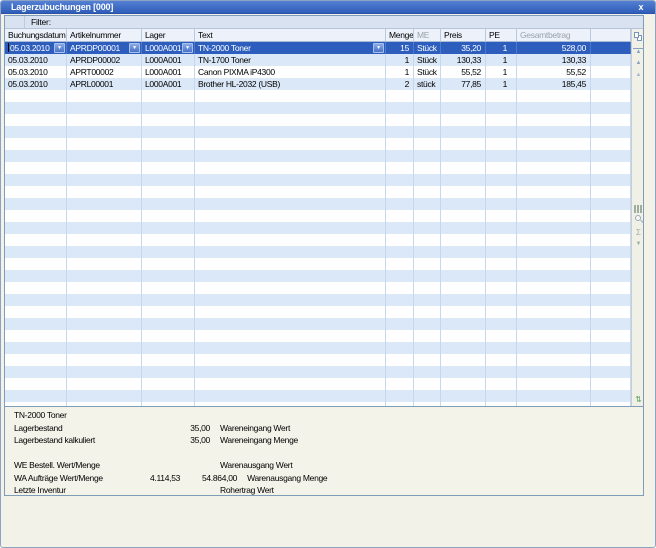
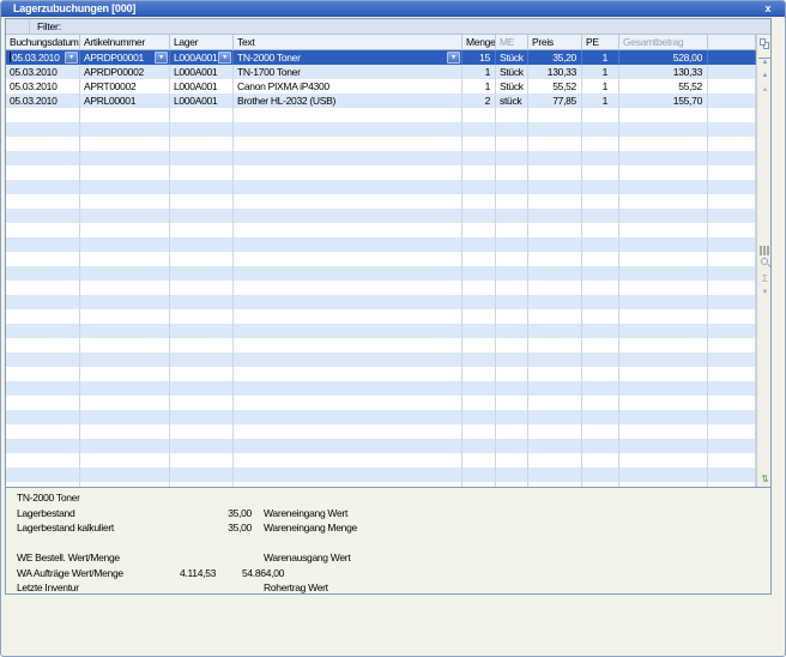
  Lagerzubuchungen [000]
  x
  Filter:
  Buchungsdatum
  Artikelnummer
  Lager
  Text
  Menge
  ME
  Preis
  PE
  Gesamtbetrag
  05.03.2010
  APRDP00001
  L000A001
  TN-2000 Toner
  15
  Stück
  35,20
  1
  528,00
  05.03.2010
  APRDP00002
  L000A001
  TN-1700 Toner
  1
  Stück
  130,33
  1
  130,33
  05.03.2010
  APRT00002
  L000A001
  Canon PIXMA iP4300
  1
  Stück
  55,52
  1
  55,52
  05.03.2010
  APRL00001
  L000A001
  Brother HL-2032 (USB)
  2
  stück
  77,85
  1
- 185,45
+ 155,70
  Σ
  ⇅
  TN-2000 Toner
  Lagerbestand
  35,00
  Wareneingang Wert
  Lagerbestand kalkuliert
  35,00
  Wareneingang Menge
  WE Bestell. Wert/Menge
  Warenausgang Wert
  WA Aufträge Wert/Menge
  4.114,53
  54.864,00
- Warenausgang Menge
  Letzte Inventur
  Rohertrag Wert
